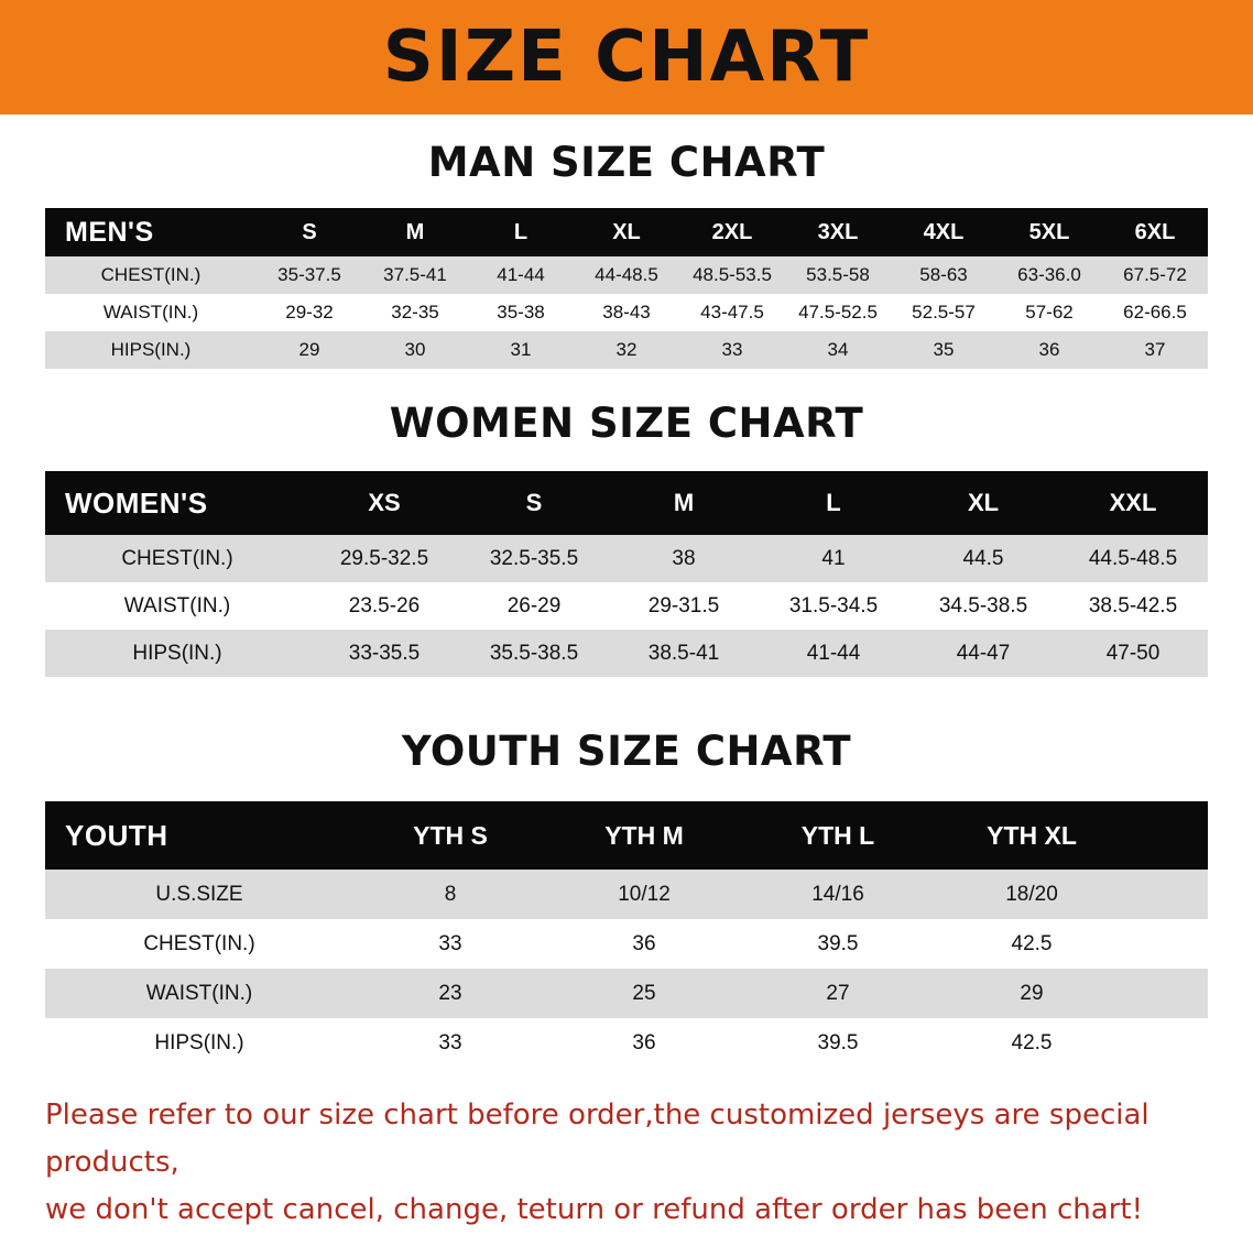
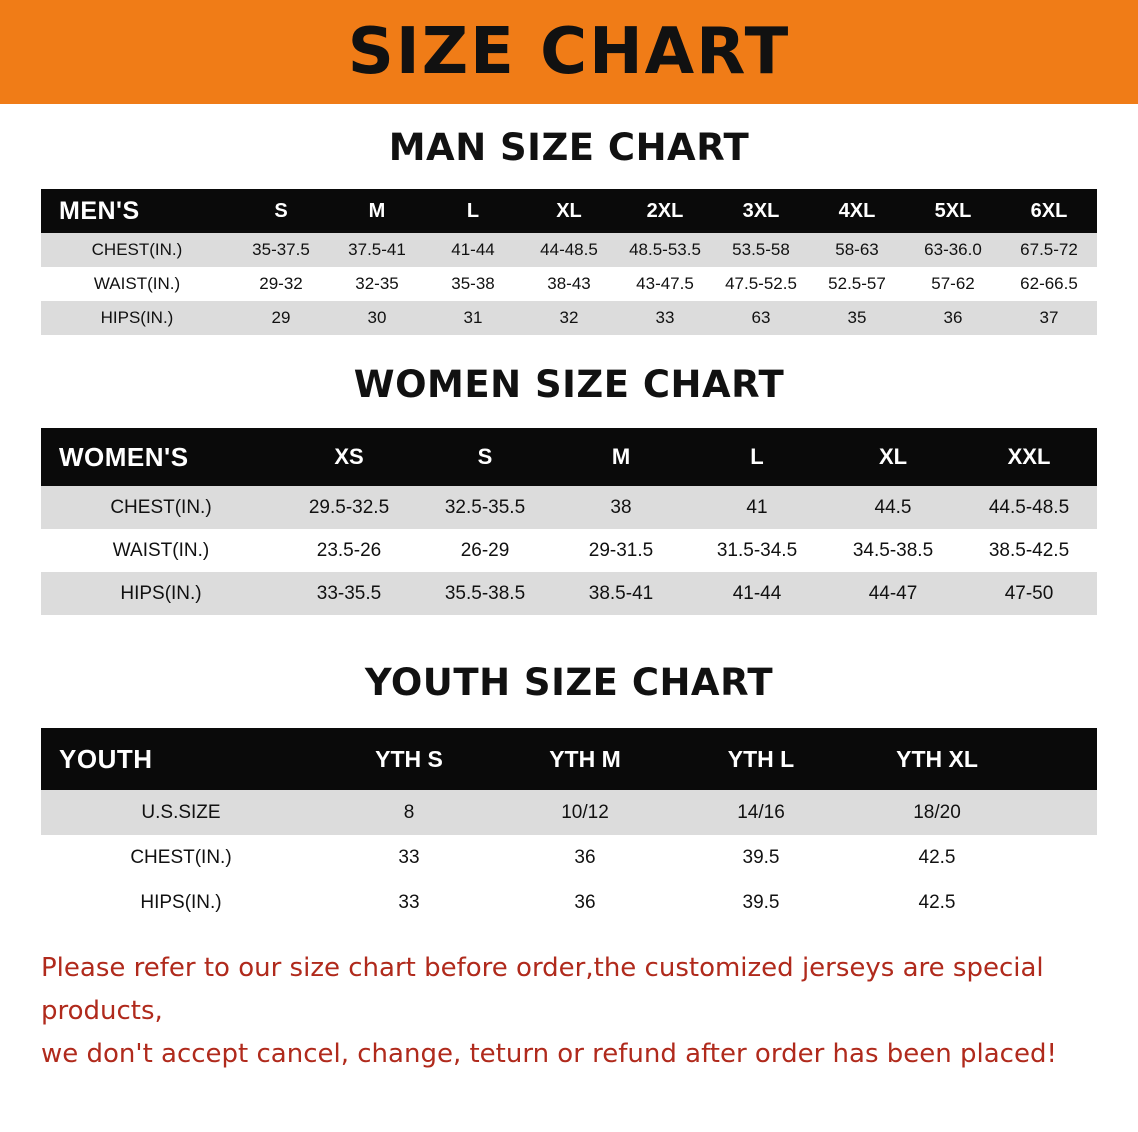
  SIZE CHART
  MAN SIZE CHART
  MEN'S	S	M	L	XL	2XL	3XL	4XL	5XL	6XL
  CHEST(IN.)	35-37.5	37.5-41	41-44	44-48.5	48.5-53.5	53.5-58	58-63	63-36.0	67.5-72
  WAIST(IN.)	29-32	32-35	35-38	38-43	43-47.5	47.5-52.5	52.5-57	57-62	62-66.5
- HIPS(IN.)	29	30	31	32	33	34	35	36	37
+ HIPS(IN.)	29	30	31	32	33	63	35	36	37
  WOMEN SIZE CHART
  WOMEN'S	XS	S	M	L	XL	XXL
  CHEST(IN.)	29.5-32.5	32.5-35.5	38	41	44.5	44.5-48.5
  WAIST(IN.)	23.5-26	26-29	29-31.5	31.5-34.5	34.5-38.5	38.5-42.5
  HIPS(IN.)	33-35.5	35.5-38.5	38.5-41	41-44	44-47	47-50
  YOUTH SIZE CHART
  YOUTH	YTH S	YTH M	YTH L	YTH XL
  U.S.SIZE	8	10/12	14/16	18/20
  CHEST(IN.)	33	36	39.5	42.5
- WAIST(IN.)	23	25	27	29
  HIPS(IN.)	33	36	39.5	42.5
  Please refer to our size chart before order,the customized jerseys are special products,
- we don't accept cancel, change, teturn or refund after order has been chart!
+ we don't accept cancel, change, teturn or refund after order has been placed!
